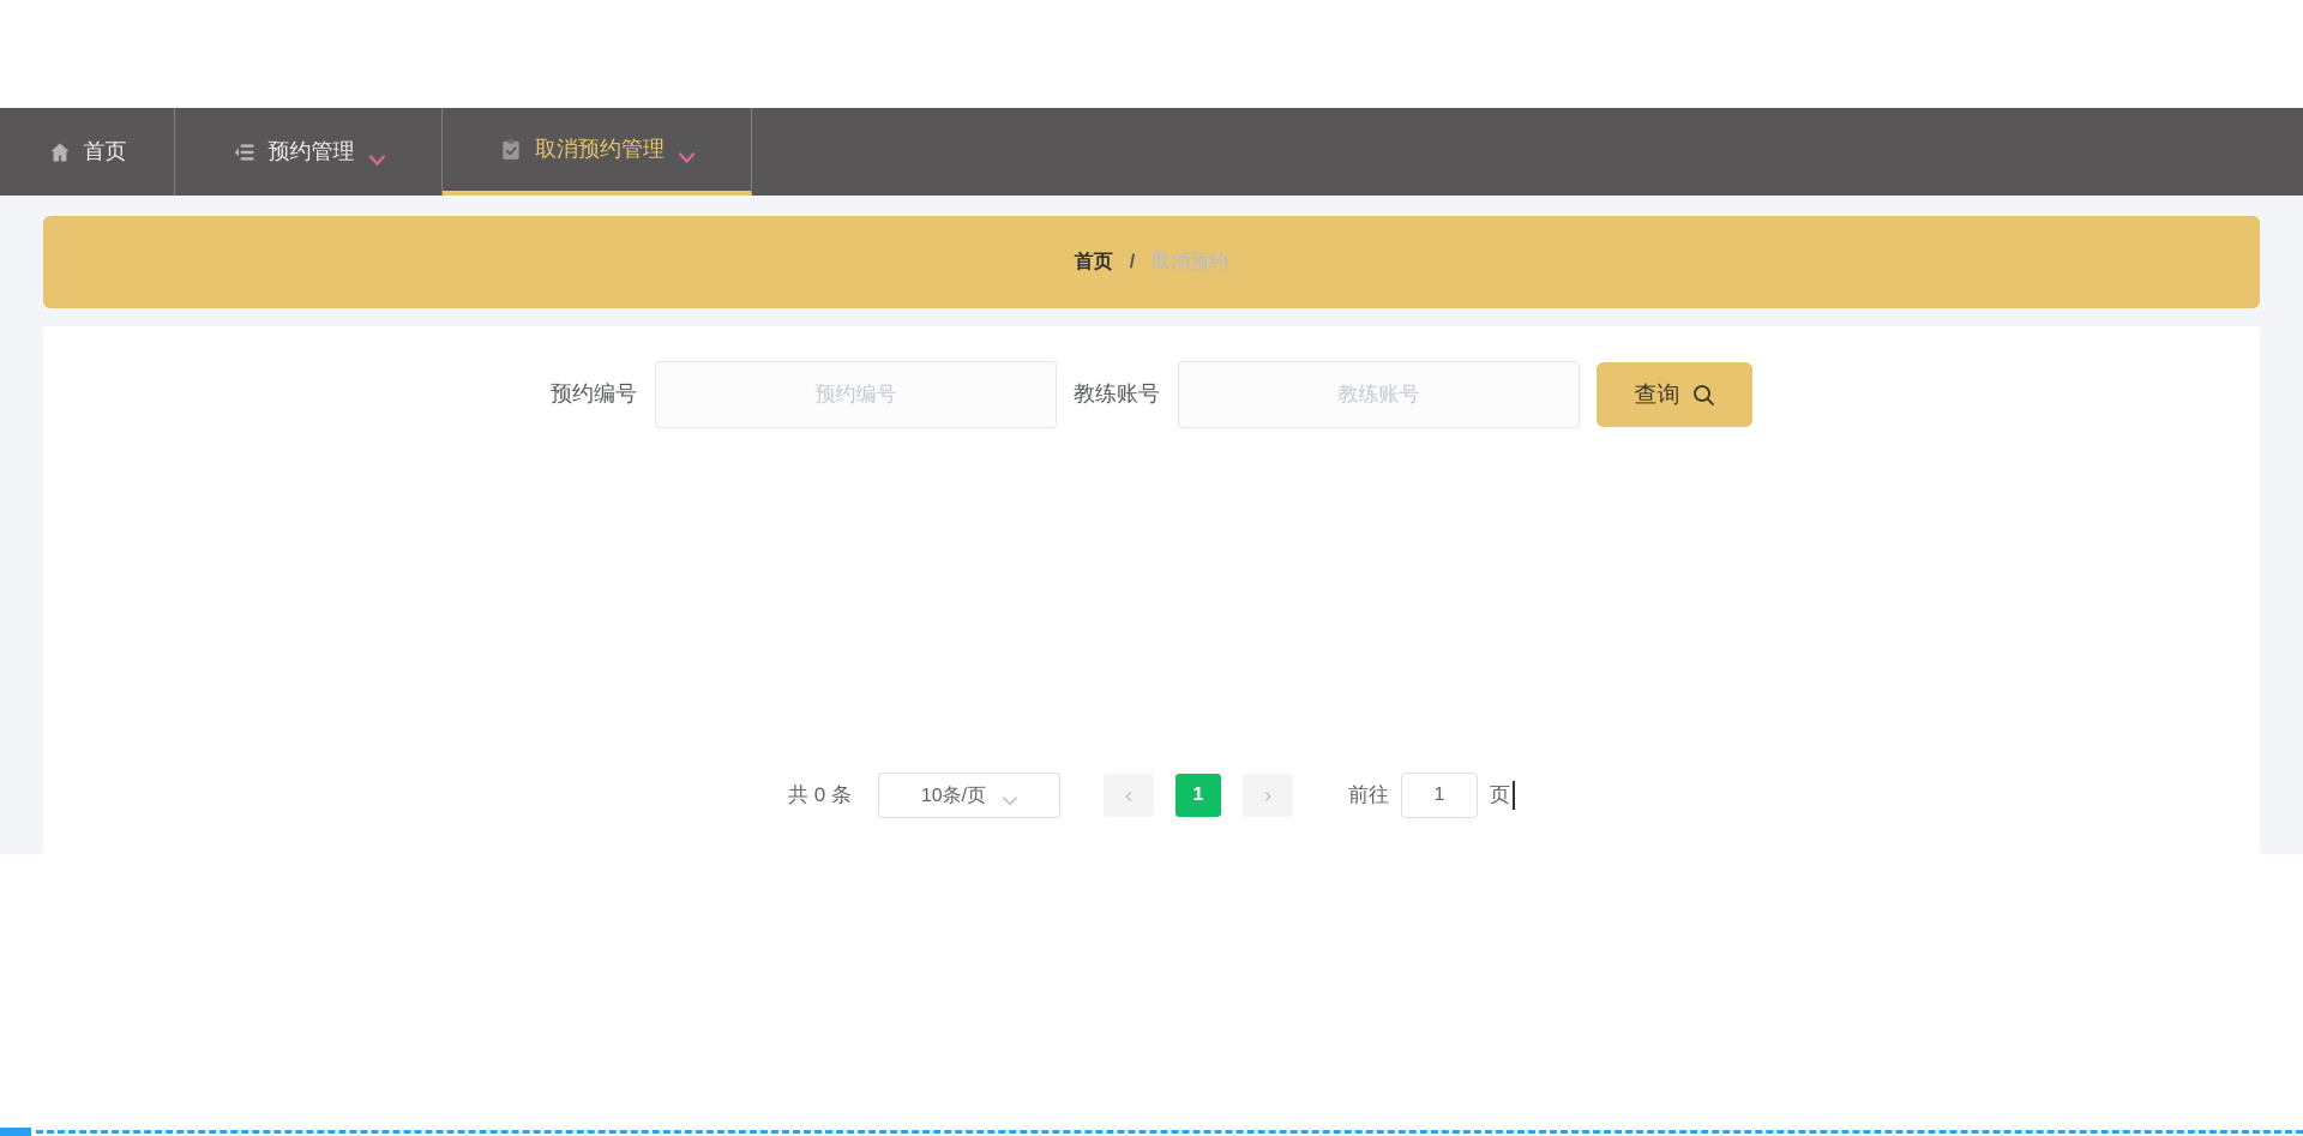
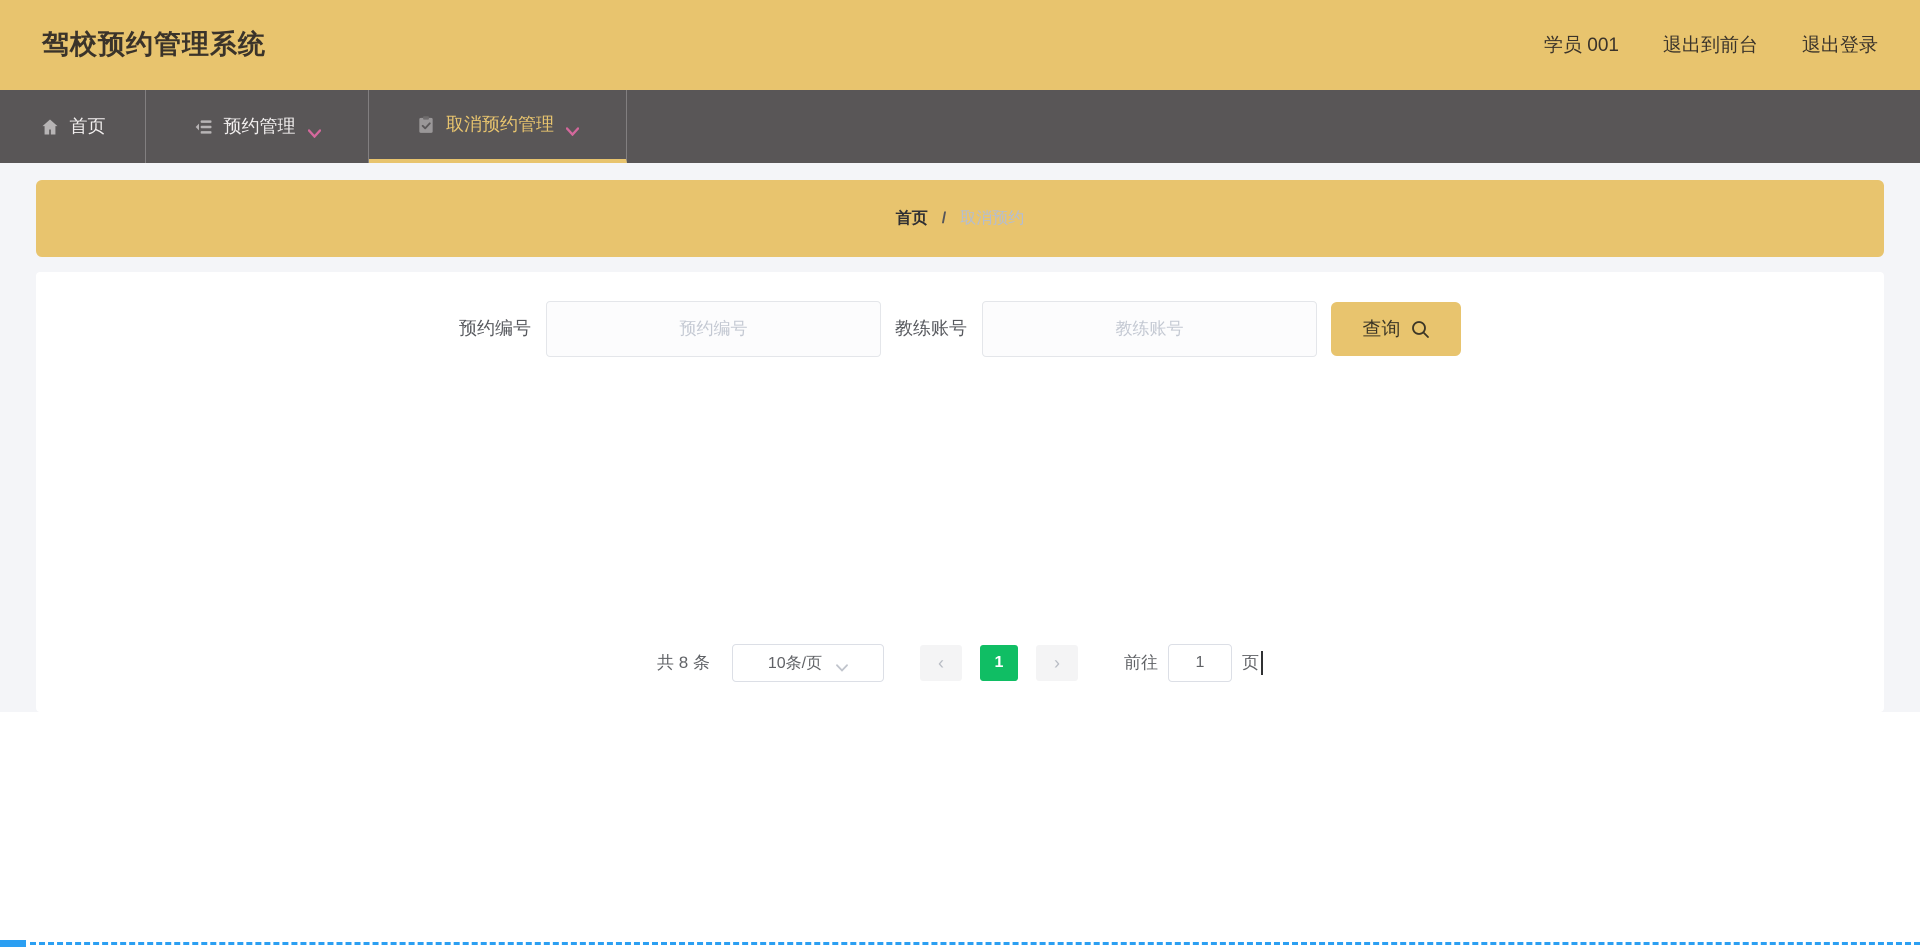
+ 驾校预约管理系统
+ 学员 001
+ 退出到前台
+ 退出登录
  首页
  预约管理
  取消预约管理
  首页
  /
  取消预约
  预约编号
  预约编号
  教练账号
  教练账号
  查询
- 共 0 条
+ 共 8 条
  10条/页
  ‹
  1
  ›
  前往
  1
  页
